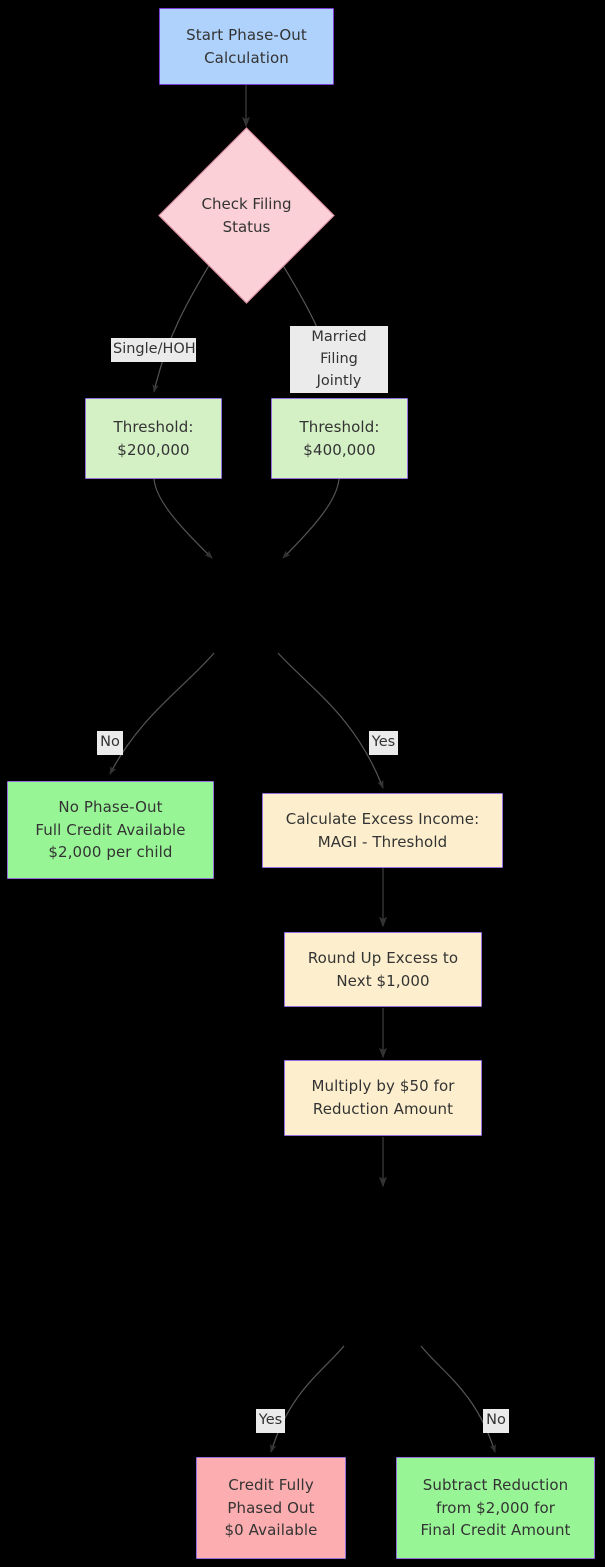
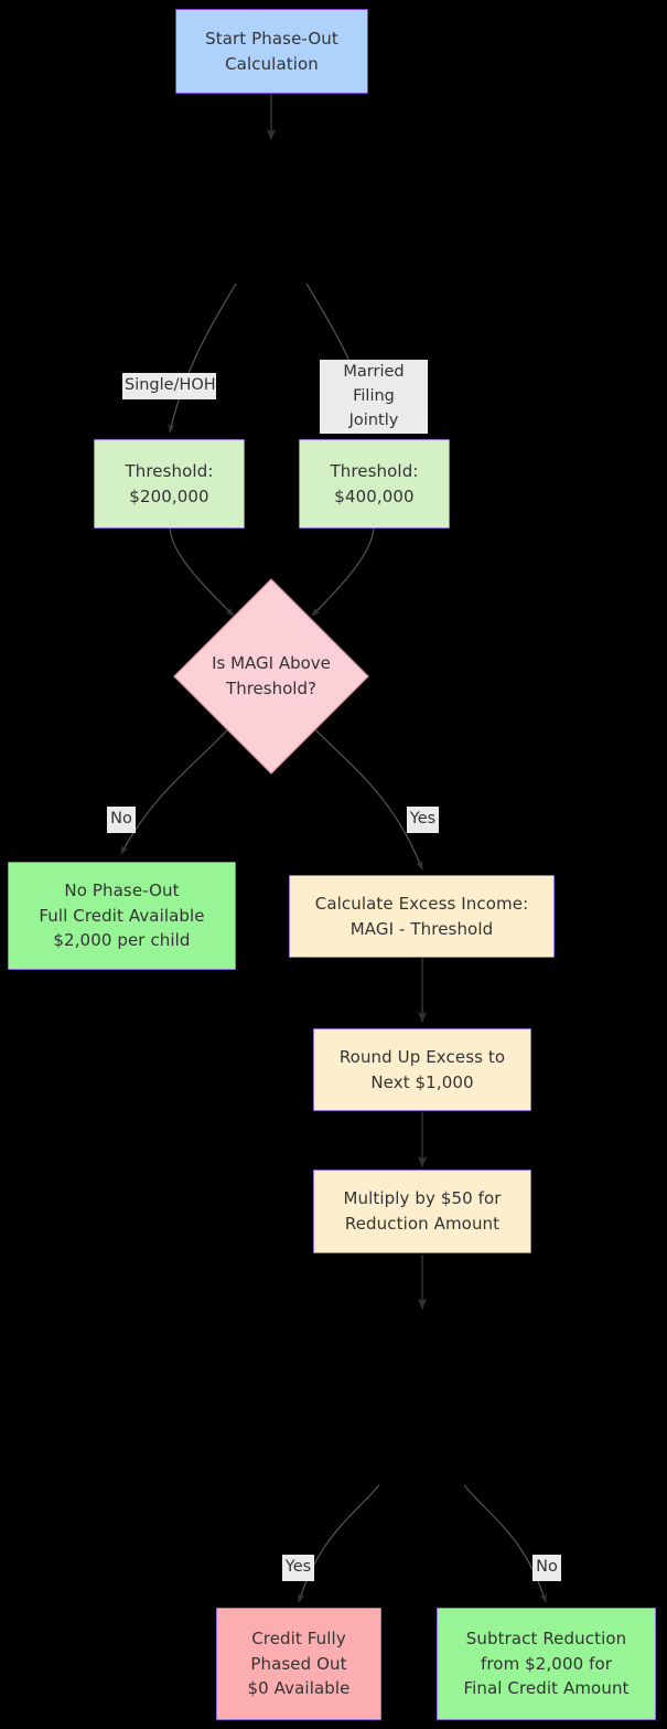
  Start Phase-Out
  Calculation
- Check Filing
- Status
  Single/HOH
  Married Filing
  Jointly
  Threshold:
  $200,000
  Threshold:
  $400,000
+ Is MAGI Above
+ Threshold?
  No
  Yes
  No Phase-Out
  Full Credit Available
  $2,000 per child
  Calculate Excess Income:
  MAGI - Threshold
  Round Up Excess to
  Next $1,000
  Multiply by $50 for
  Reduction Amount
  Yes
  No
  Credit Fully
  Phased Out
  $0 Available
  Subtract Reduction
  from $2,000 for
  Final Credit Amount
